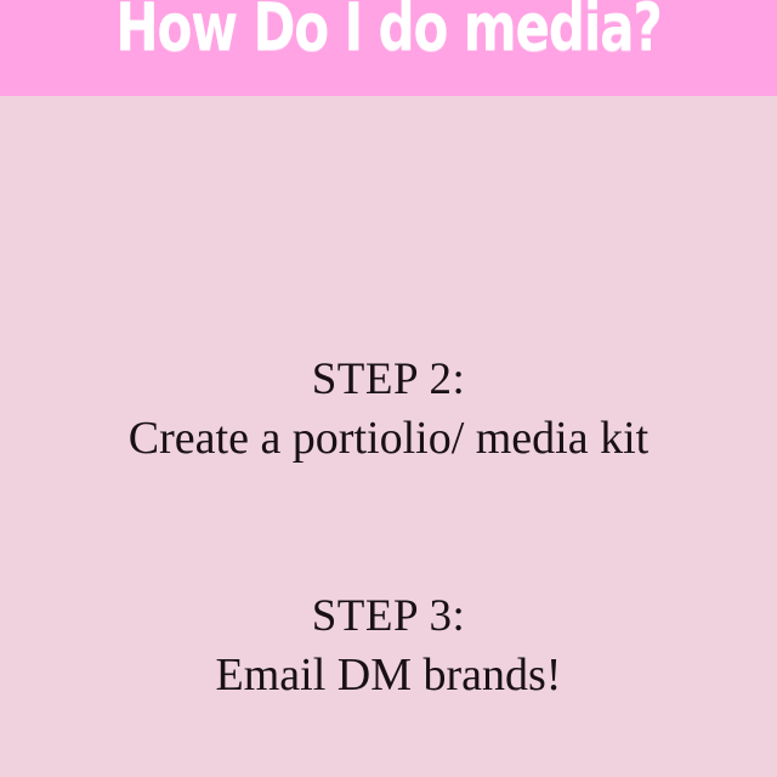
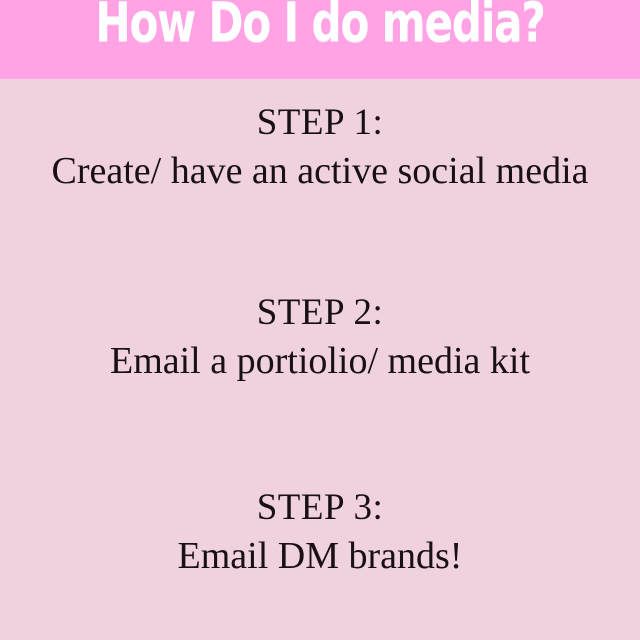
  How Do I do media?
+ STEP 1:
+ Create/ have an active social media
  STEP 2:
- Create a portiolio/ media kit
+ Email a portiolio/ media kit
  STEP 3:
  Email DM brands!
